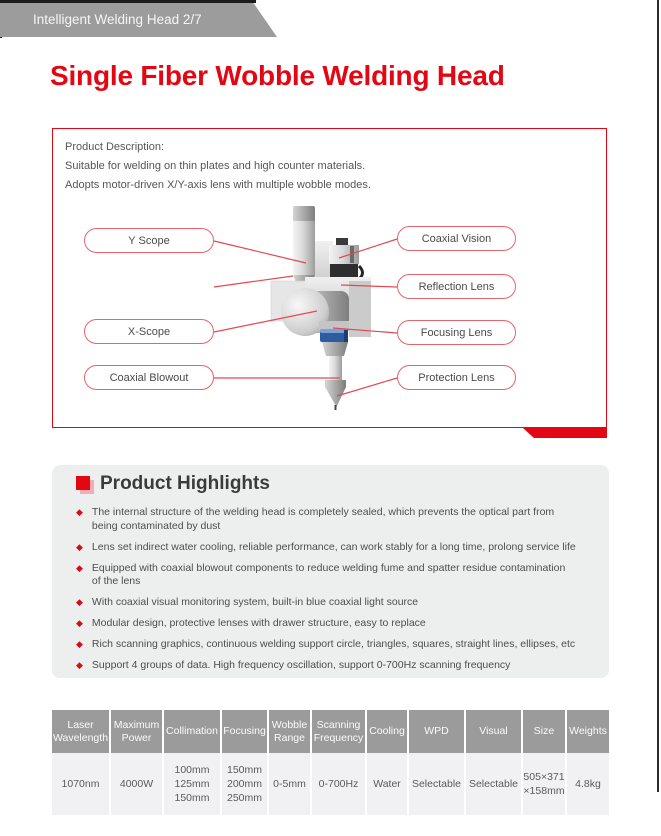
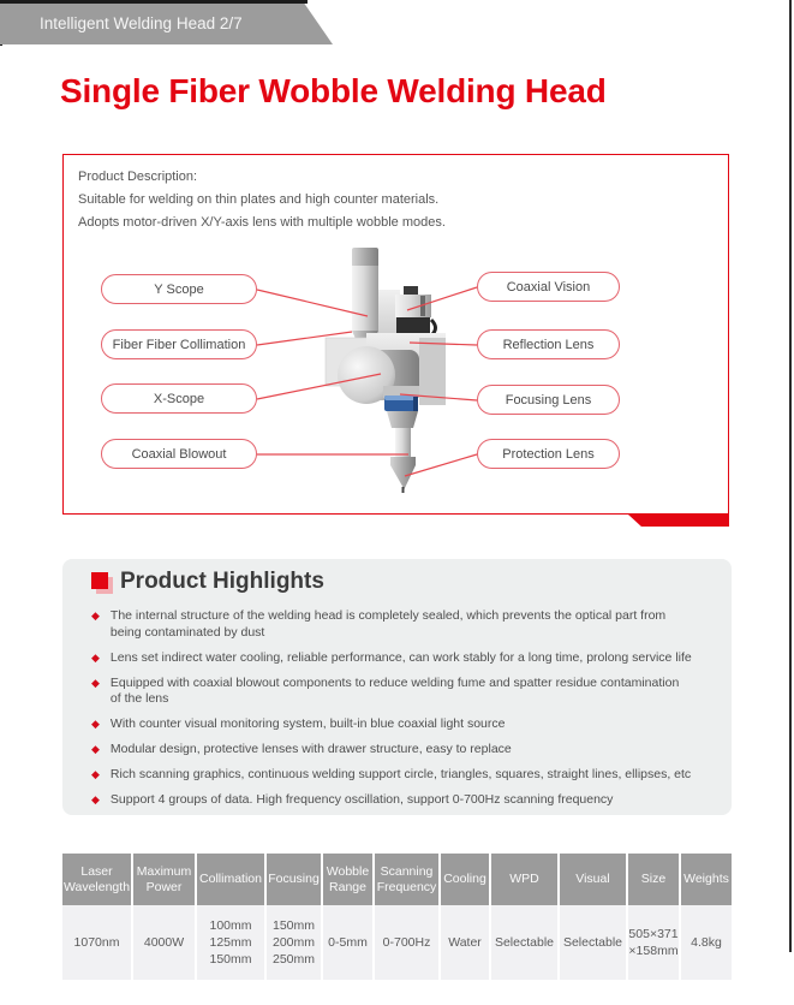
  Intelligent Welding Head 2/7
  Single Fiber Wobble Welding Head
  Product Description:
  Suitable for welding on thin plates and high counter materials.
  Adopts motor-driven X/Y-axis lens with multiple wobble modes.
  Y Scope
+ Fiber Fiber Collimation
  X-Scope
  Coaxial Blowout
  Coaxial Vision
  Reflection Lens
  Focusing Lens
  Protection Lens
  Product Highlights
  ◆
  The internal structure of the welding head is completely sealed, which prevents the optical part from
  being contaminated by dust
  ◆
  Lens set indirect water cooling, reliable performance, can work stably for a long time, prolong service life
  ◆
  Equipped with coaxial blowout components to reduce welding fume and spatter residue contamination
  of the lens
  ◆
- With coaxial visual monitoring system, built-in blue coaxial light source
+ With counter visual monitoring system, built-in blue coaxial light source
  ◆
  Modular design, protective lenses with drawer structure, easy to replace
  ◆
  Rich scanning graphics, continuous welding support circle, triangles, squares, straight lines, ellipses, etc
  ◆
  Support 4 groups of data. High frequency oscillation, support 0-700Hz scanning frequency
  Laser Wavelength
  Maximum Power
  Collimation
  Focusing
  Wobble Range
  Scanning Frequency
  Cooling
  WPD
  Visual
  Size
  Weights
  1070nm
  4000W
  100mm
  125mm
  150mm
  150mm
  200mm
  250mm
  0-5mm
  0-700Hz
  Water
  Selectable
  Selectable
  505×371
  ×158mm
  4.8kg
